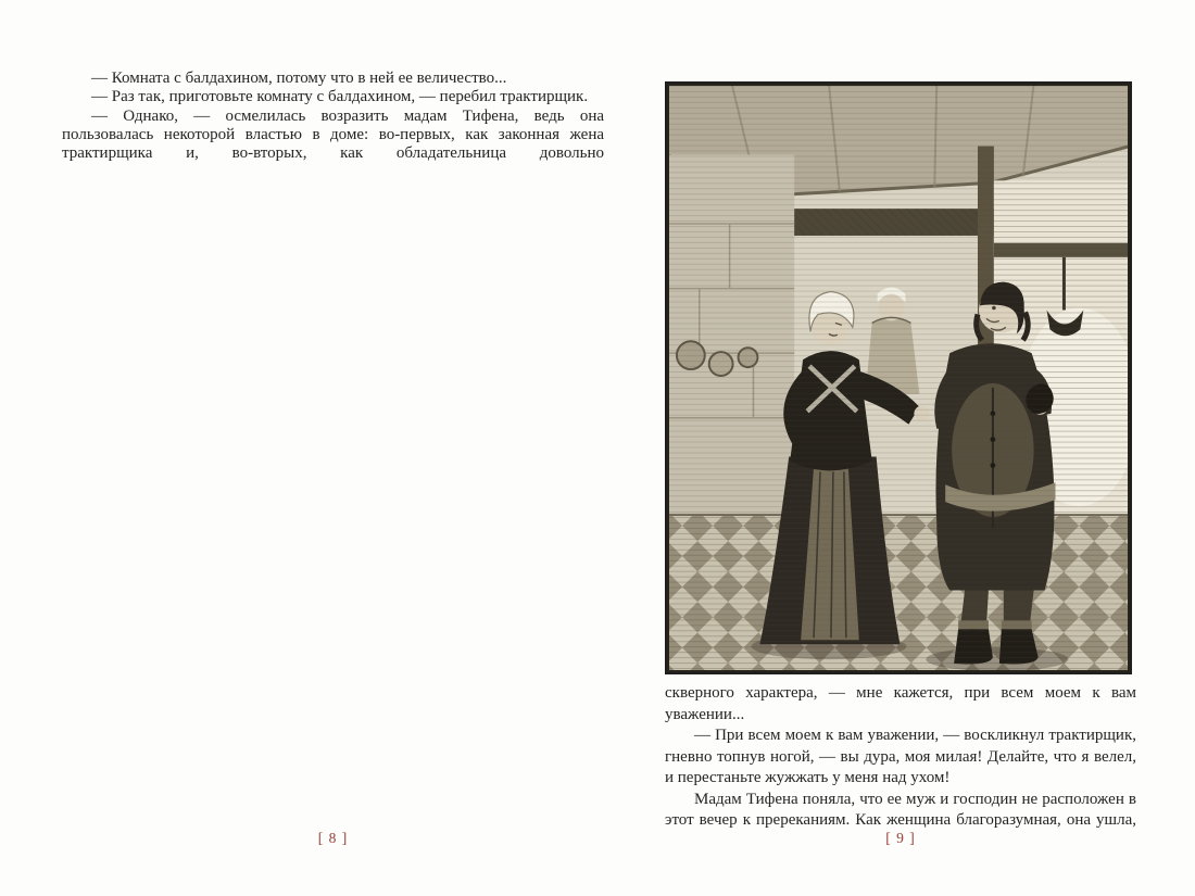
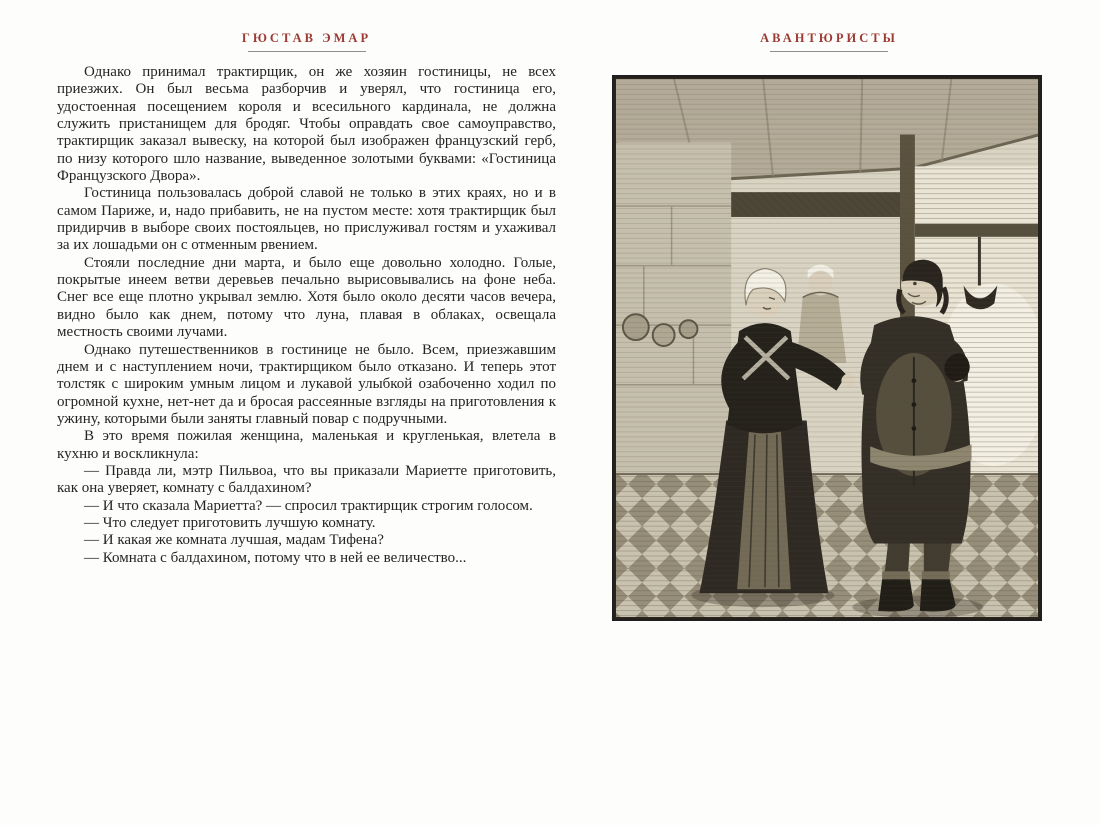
+ ГЮСТАВ ЭМАР
+ АВАНТЮРИСТЫ
+ Однако принимал трактирщик, он же хозяин гостиницы, не всех приезжих. Он был весьма разборчив и уверял, что гостиница его, удостоенная посещением короля и всесильного кардинала, не должна служить пристанищем для бродяг. Чтобы оправдать свое самоуправство, трактирщик заказал вывеску, на которой был изображен французский герб, по низу которого шло название, выведенное золотыми буквами: «Гостиница Французского Двора».
+ Гостиница пользовалась доброй славой не только в этих краях, но и в самом Париже, и, надо прибавить, не на пустом месте: хотя трактирщик был придирчив в выборе своих постояльцев, но прислуживал гостям и ухаживал за их лошадьми он с отменным рвением.
+ Стояли последние дни марта, и было еще довольно холодно. Голые, покрытые инеем ветви деревьев печально вырисовывались на фоне неба. Снег все еще плотно укрывал землю. Хотя было около десяти часов вечера, видно было как днем, потому что луна, плавая в облаках, освещала местность своими лучами.
+ Однако путешественников в гостинице не было. Всем, приезжавшим днем и с наступлением ночи, трактирщиком было отказано. И теперь этот толстяк с широким умным лицом и лукавой улыбкой озабоченно ходил по огромной кухне, нет-нет да и бросая рассеянные взгляды на приготовления к ужину, которыми были заняты главный повар с подручными.
+ В это время пожилая женщина, маленькая и кругленькая, влетела в кухню и воскликнула:
+ — Правда ли, мэтр Пильвоа, что вы приказали Мариетте приготовить, как она уверяет, комнату с балдахином?
+ — И что сказала Мариетта? — спросил трактирщик строгим голосом.
+ — Что следует приготовить лучшую комнату.
+ — И какая же комната лучшая, мадам Тифена?
  — Комната с балдахином, потому что в ней ее величество...
- — Раз так, приготовьте комнату с балдахином, — перебил трактирщик.
- — Однако, — осмелилась возразить мадам Тифена, ведь она пользовалась некоторой властью в доме: во-первых, как законная жена трактирщика и, во-вторых, как обладательница довольно
- скверного характера, — мне кажется, при всем моем к вам уважении...
- — При всем моем к вам уважении, — воскликнул трактирщик, гневно топнув ногой, — вы дура, моя милая! Делайте, что я велел, и перестаньте жужжать у меня над ухом!
- Мадам Тифена поняла, что ее муж и господин не расположен в этот вечер к пререканиям. Как женщина благоразумная, она ушла,
- [ 8 ]
- [ 9 ]
